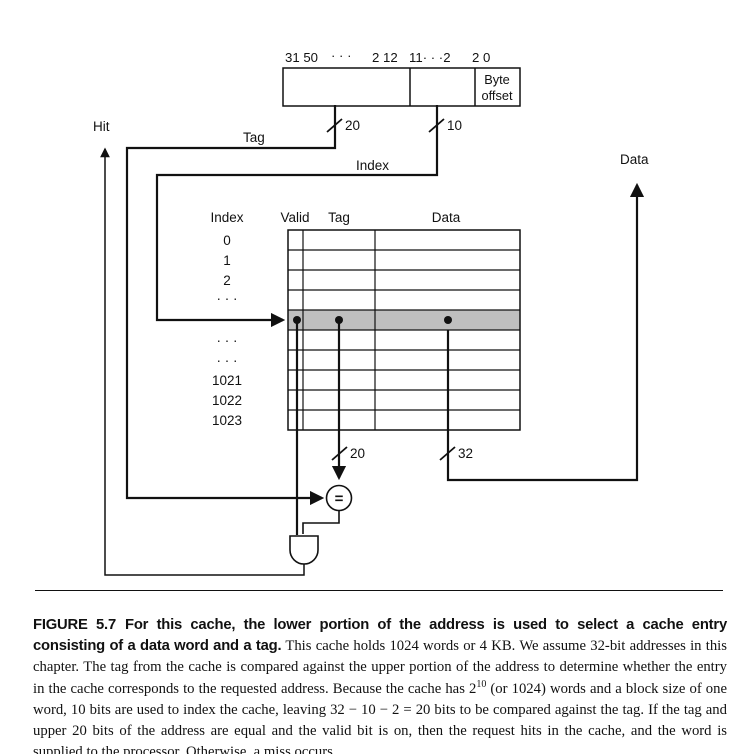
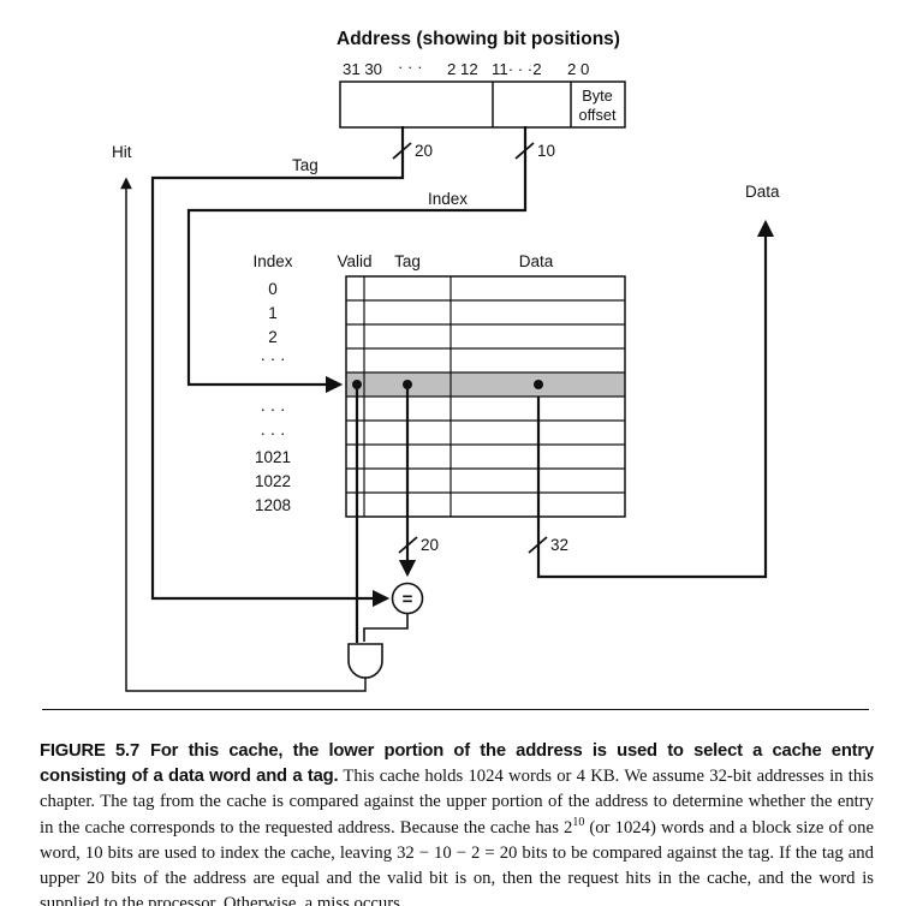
+ Address (showing bit positions)
- 31 50
+ 31 30
  · · ·
  2 12
  11· · ·2
  2 0
  Byte
  offset
  20
  10
  Tag
  Index
  Hit
  Data
  Index
  Valid
  Tag
  Data
  0
  1
  2
  · · ·
  · · ·
  · · ·
  1021
  1022
- 1023
+ 1208
  20
  32
  =
  FIGURE 5.7 For this cache, the lower portion of the address is used to select a cache entry consisting of a data word and a tag. This cache holds 1024 words or 4 KB. We assume 32-bit addresses in this chapter. The tag from the cache is compared against the upper portion of the address to determine whether the entry in the cache corresponds to the requested address. Because the cache has 210 (or 1024) words and a block size of one word, 10 bits are used to index the cache, leaving 32 − 10 − 2 = 20 bits to be compared against the tag. If the tag and upper 20 bits of the address are equal and the valid bit is on, then the request hits in the cache, and the word is supplied to the processor. Otherwise, a miss occurs.
